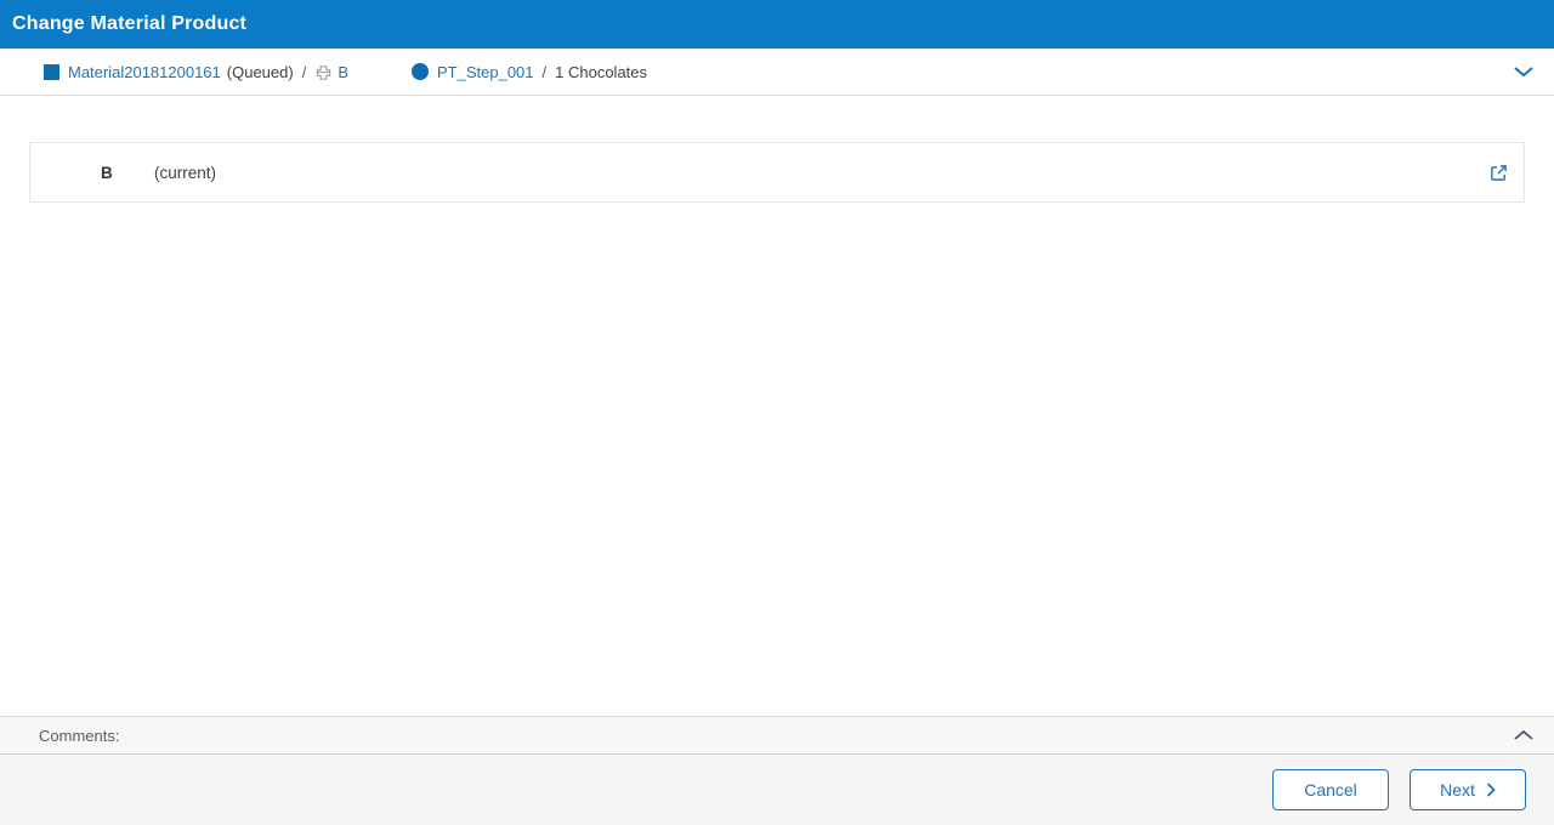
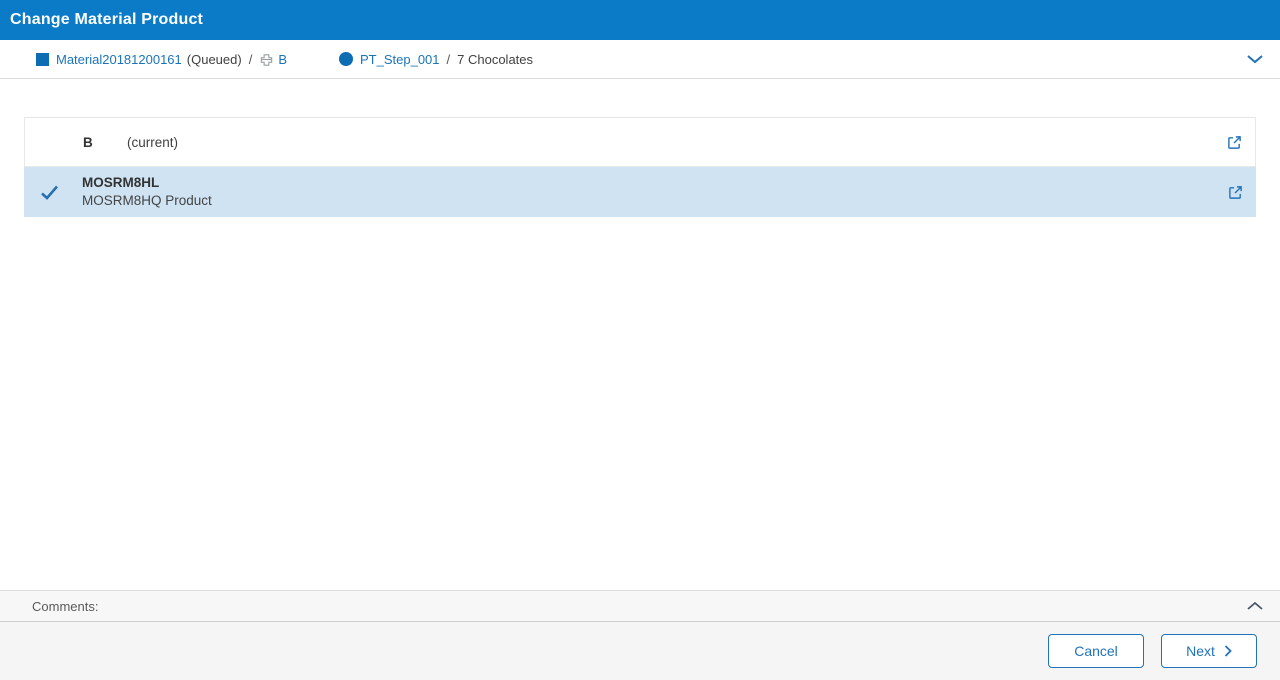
  Change Material Product
  Material20181200161
  (Queued)
  /
  B
  PT_Step_001
  /
- 1 Chocolates
+ 7 Chocolates
  B
  (current)
+ MOSRM8HL
+ MOSRM8HQ Product
  Comments:
  Cancel
  Next
